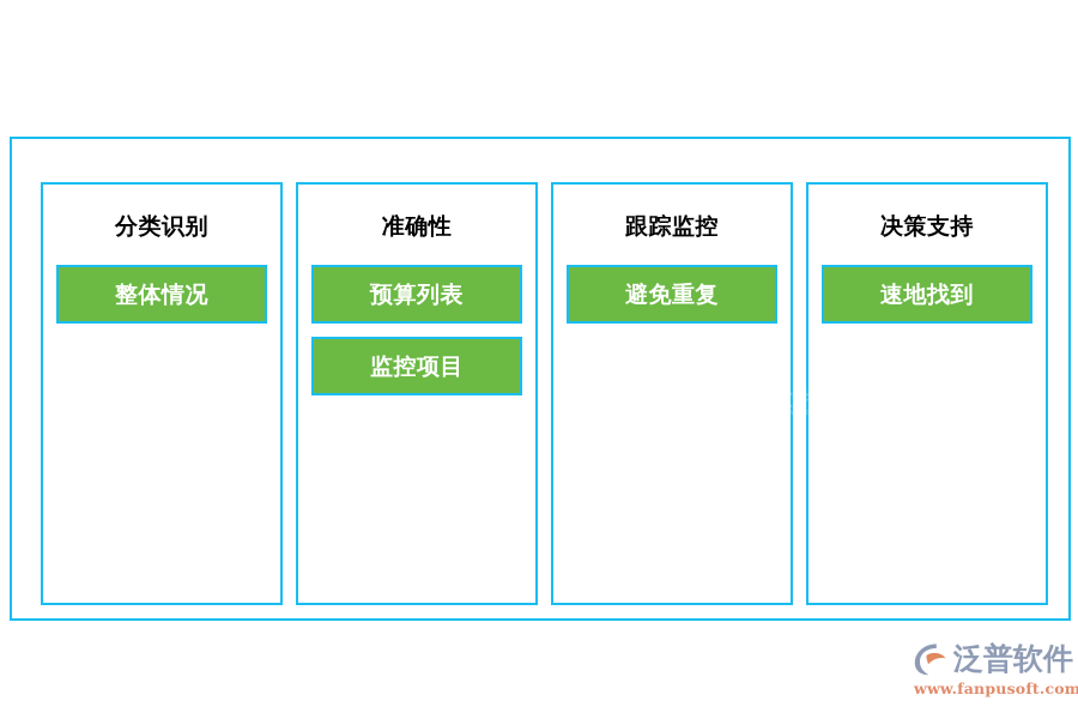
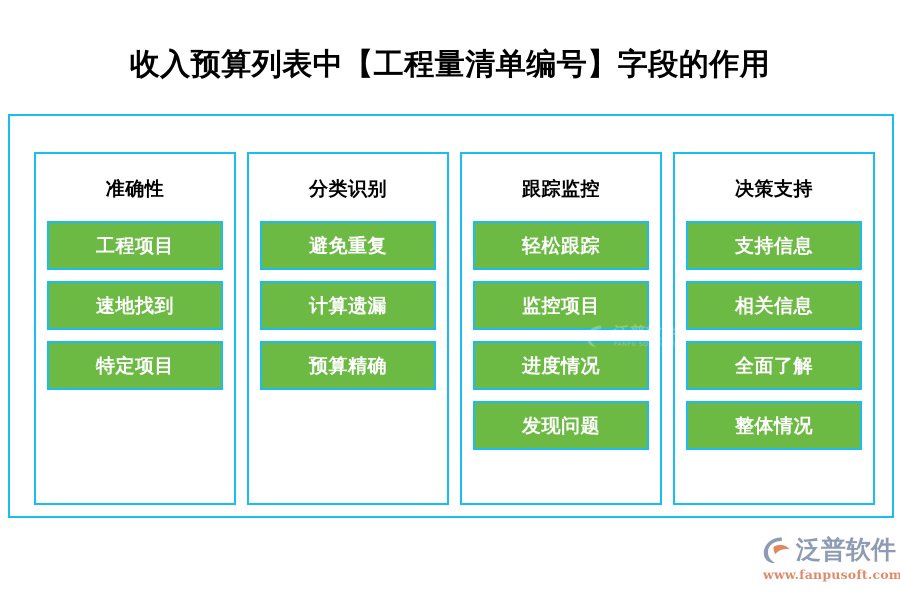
+ 收入预算列表中【工程量清单编号】字段的作用
- 分类识别
+ 准确性
+ 工程项目
- 整体情况
+ 速地找到
+ 特定项目
- 准确性
+ 分类识别
- 预算列表
- 监控项目
+ 避免重复
+ 计算遗漏
+ 预算精确
  跟踪监控
+ 轻松跟踪
- 避免重复
+ 监控项目
+ 进度情况
+ 发现问题
  决策支持
+ 支持信息
+ 相关信息
+ 全面了解
- 速地找到
+ 整体情况
  泛普软件
  泛普软件
  www.fanpusoft.com
